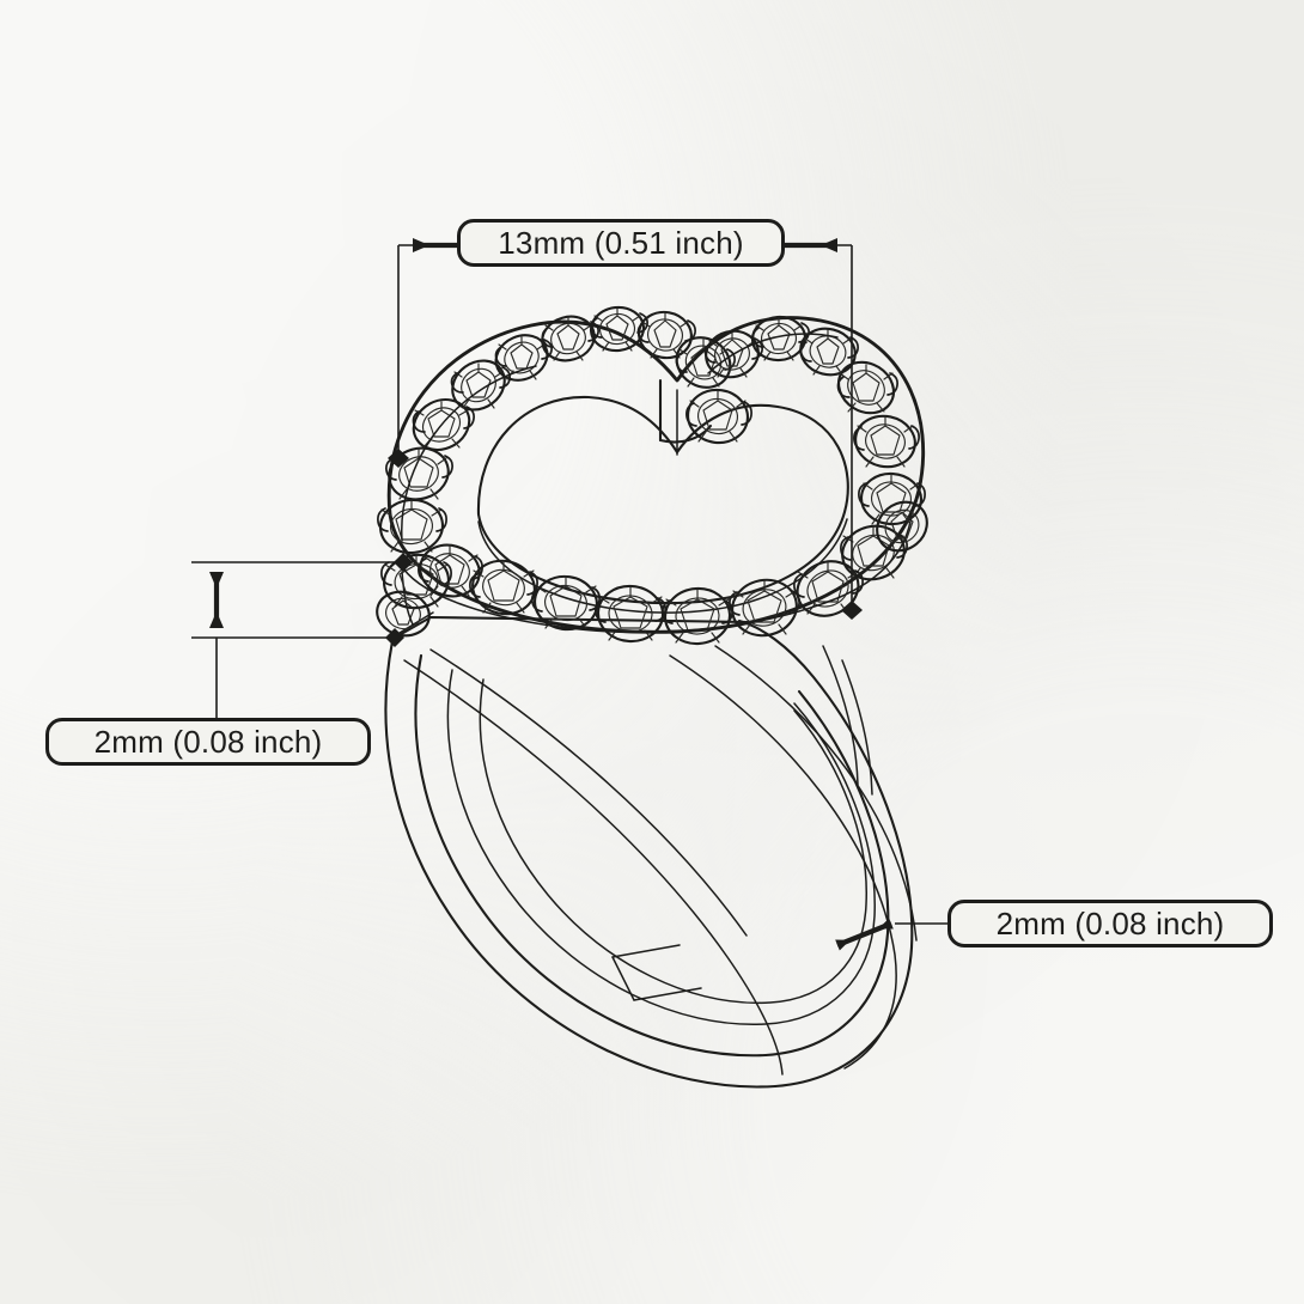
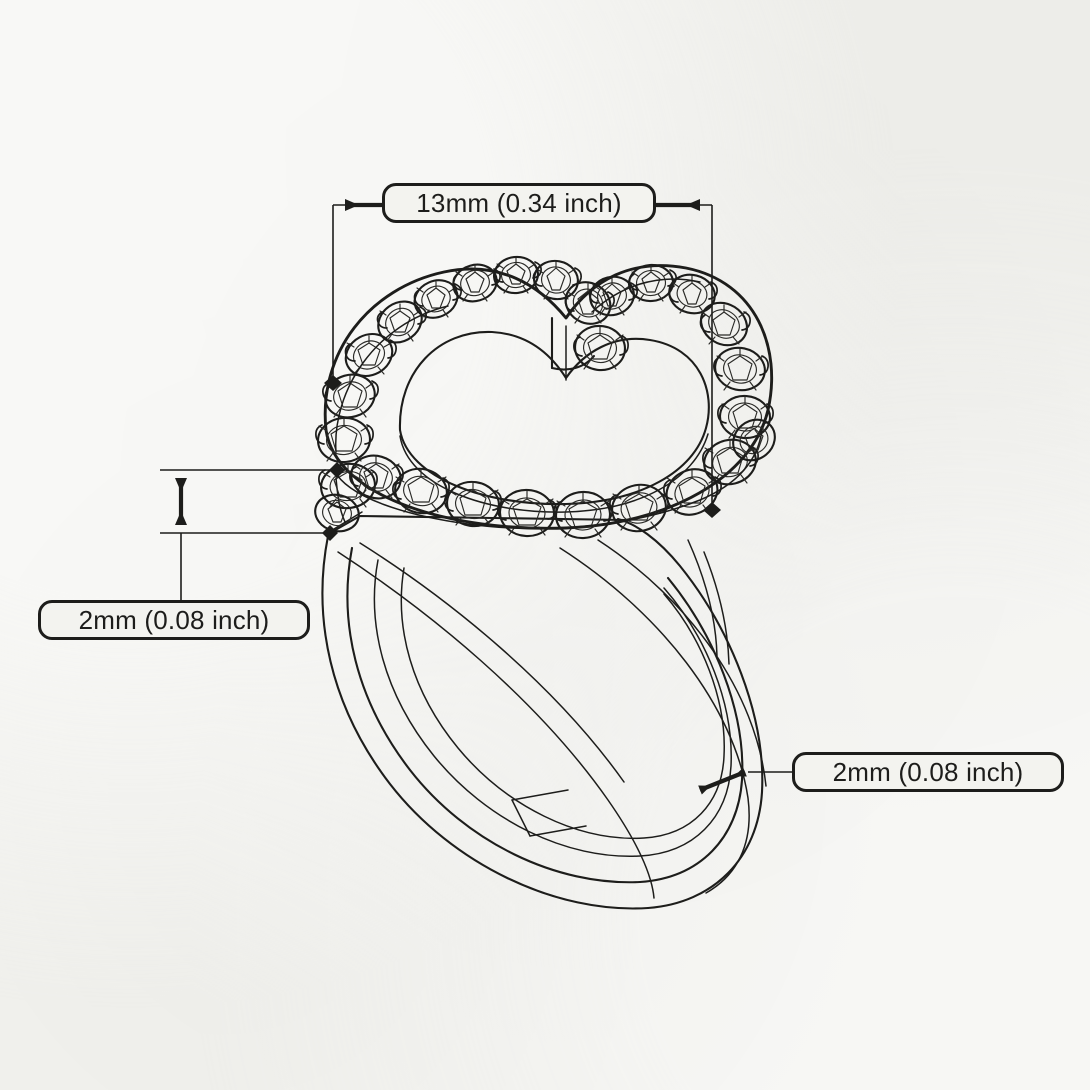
- 13mm (0.51 inch)
+ 13mm (0.34 inch)
  2mm (0.08 inch)
  2mm (0.08 inch)
